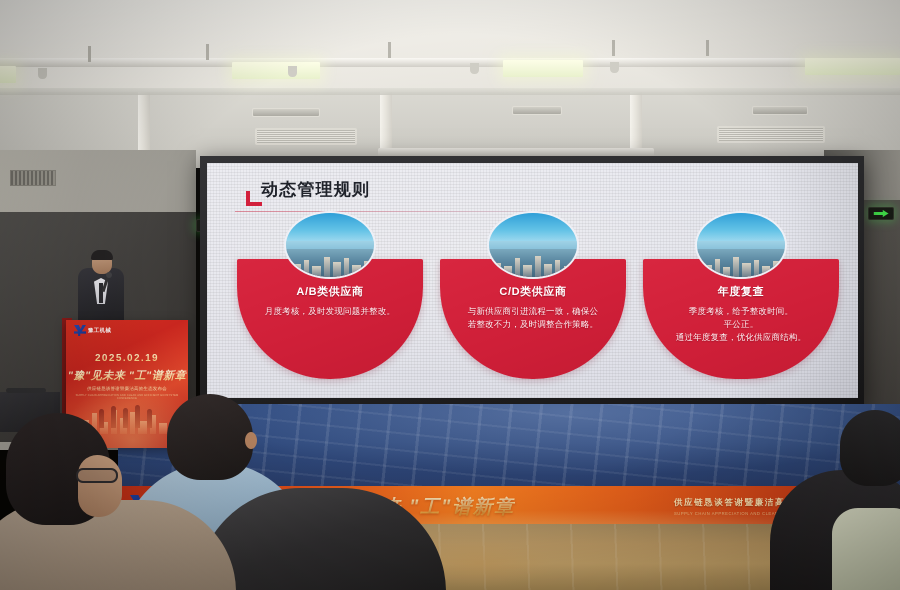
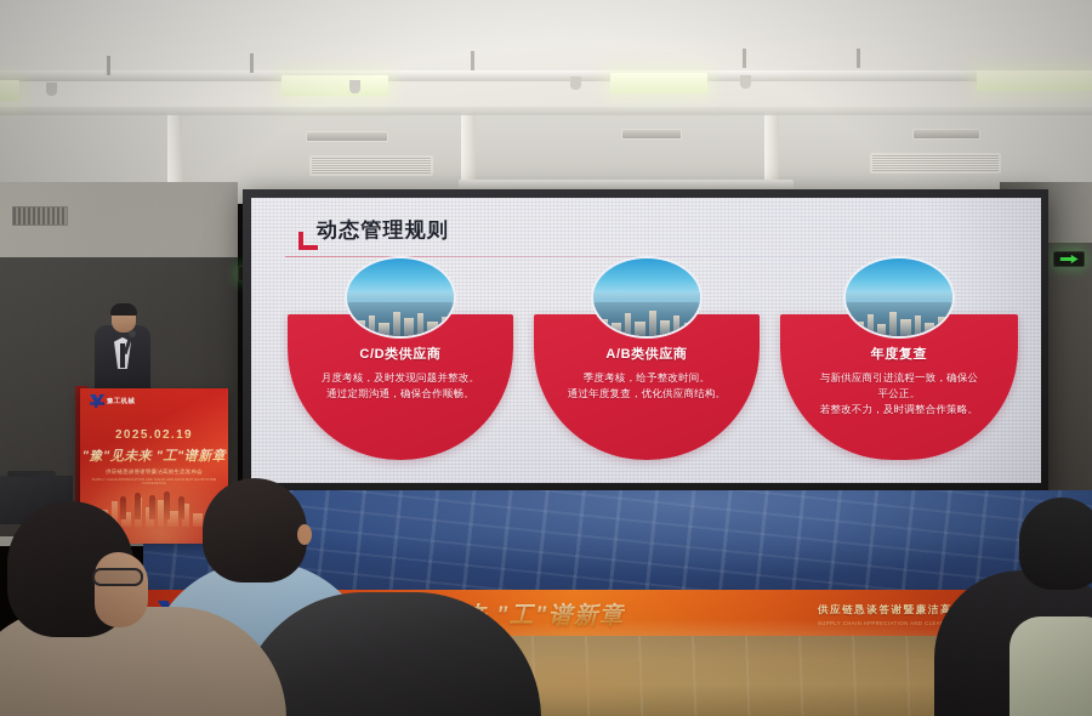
  动态管理规则
- A/B类供应商
+ C/D类供应商
  月度考核，及时发现问题并整改。
+ 通过定期沟通，确保合作顺畅。
- C/D类供应商
+ A/B类供应商
- 与新供应商引进流程一致，确保公
+ 季度考核，给予整改时间。
- 若整改不力，及时调整合作策略。
+ 通过年度复查，优化供应商结构。
  年度复查
- 季度考核，给予整改时间。
+ 与新供应商引进流程一致，确保公
  平公正。
- 通过年度复查，优化供应商结构。
+ 若整改不力，及时调整合作策略。
